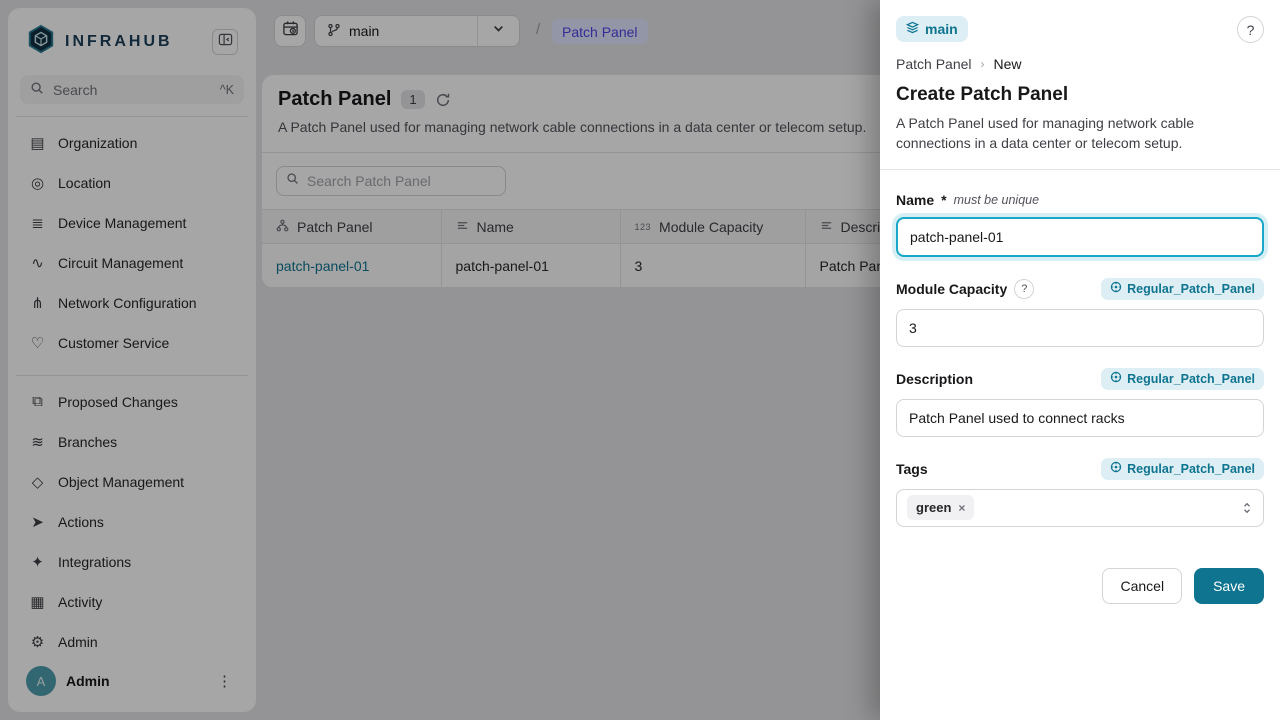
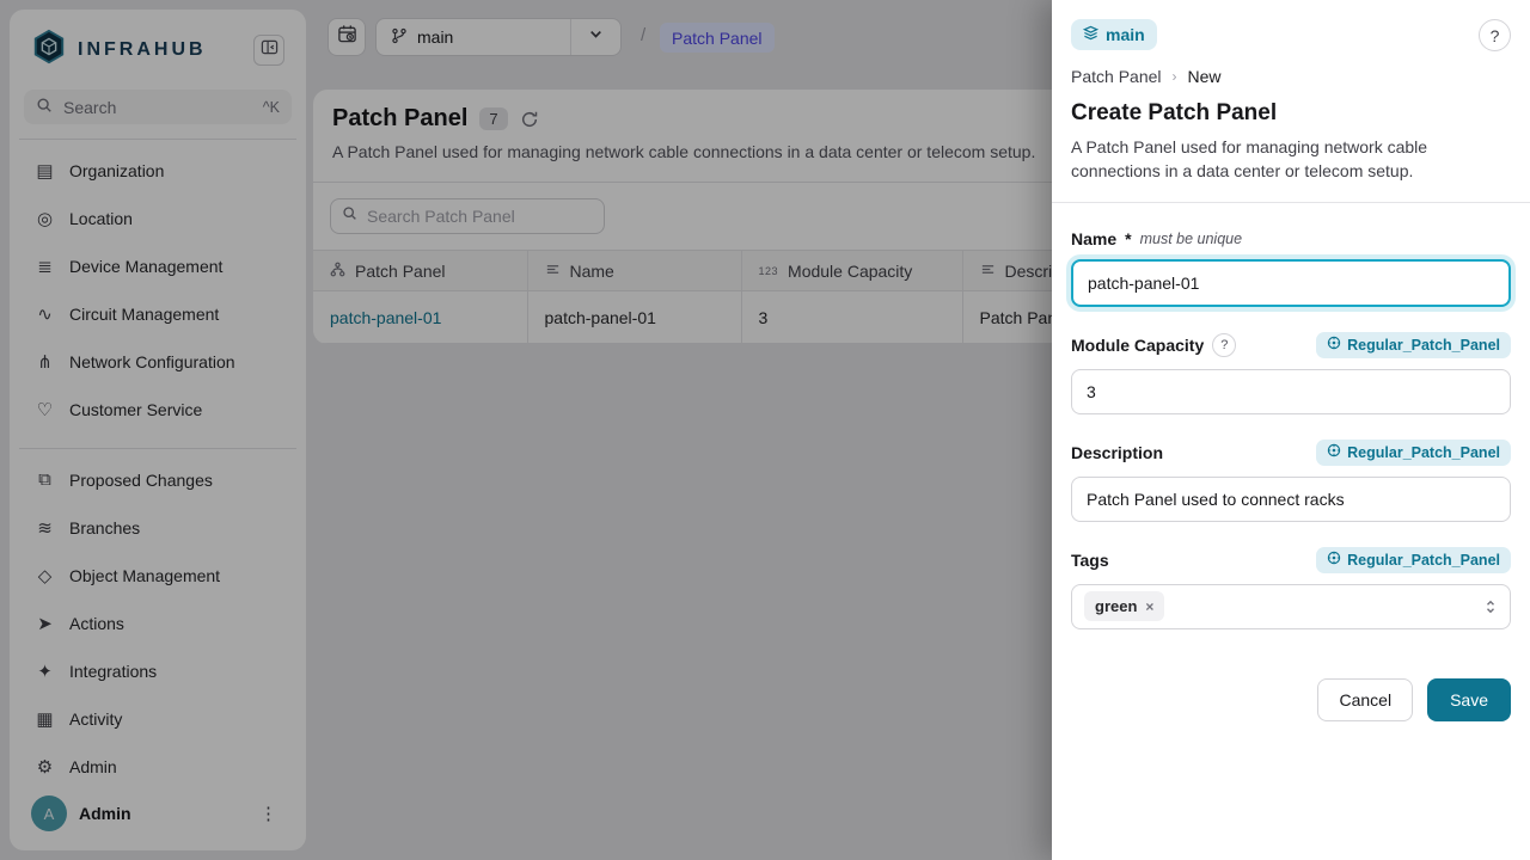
  INFRAHUB
  Search
  ^K
  ▤
  Organization
  ◎
  Location
  ≣
  Device Management
  ∿
  Circuit Management
  ⋔
  Network Configuration
  ♡
  Customer Service
  ⧉
  Proposed Changes
  ≋
  Branches
  ◇
  Object Management
  ➤
  Actions
  ✦
  Integrations
  ▦
  Activity
  ⚙
  Admin
  A
  Admin
  ⋮
  main
  /
  Patch Panel
  Patch Panel
- 1
+ 7
  A Patch Panel used for managing network cable connections in a data center or telecom setup.
  Search Patch Panel
  Patch Panel	Name	123 Module Capacity	Descri
  main
  ?
  Patch Panel
  ›
  New
  Create Patch Panel
  A Patch Panel used for managing network cable connections in a data center or telecom setup.
  Name
  *
  must be unique
  patch-panel-01
  Module Capacity
  ?
  Regular_Patch_Panel
  3
  Description
  Regular_Patch_Panel
  Patch Panel used to connect racks
  Tags
  Regular_Patch_Panel
  green
  ×
  Cancel
  Save
